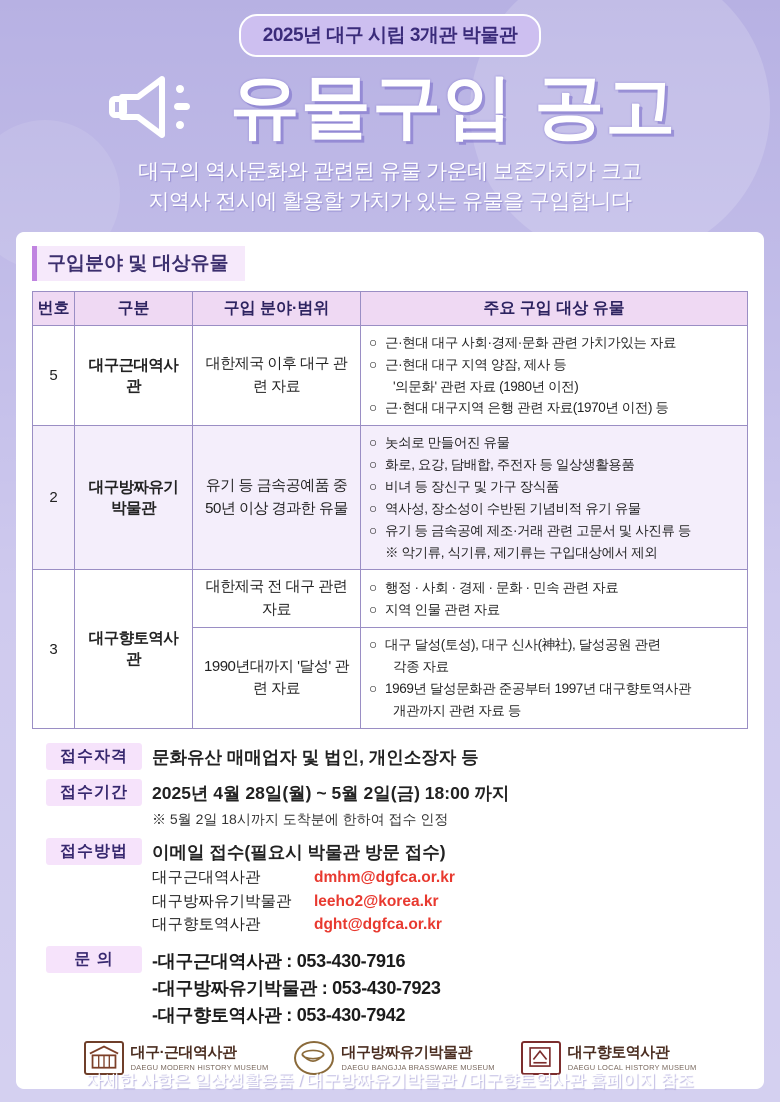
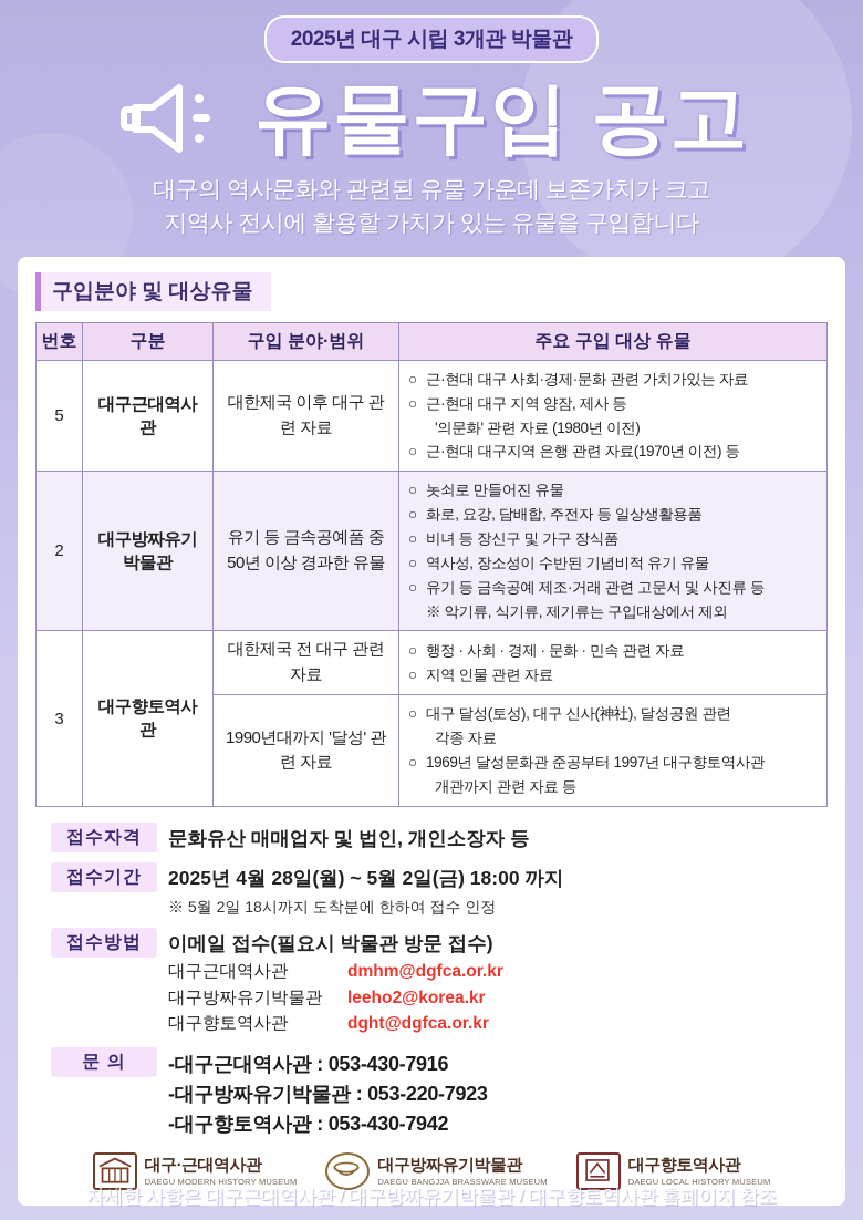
  2025년 대구 시립 3개관 박물관
  유물구입 공고
  대구의 역사문화와 관련된 유물 가운데 보존가치가 크고
  지역사 전시에 활용할 가치가 있는 유물을 구입합니다
  구입분야 및 대상유물
  번호	구분	구입 분야·범위	주요 구입 대상 유물
  5	대구근대역사관	대한제국 이후 대구 관련 자료	○ 근·현대 대구 사회·경제·문화 관련 가치가있는 자료 ○ 근·현대 대구 지역 양잠, 제사 등 '의문화' 관련 자료 (1980년 이전) ○ 근·현대 대구지역 은행 관련 자료(1970년 이전) 등
  2	대구방짜유기 박물관	유기 등 금속공예품 중 50년 이상 경과한 유물	○ 놋쇠로 만들어진 유물 ○ 화로, 요강, 담배합, 주전자 등 일상생활용품 ○ 비녀 등 장신구 및 가구 장식품 ○ 역사성, 장소성이 수반된 기념비적 유기 유물 ○ 유기 등 금속공예 제조·거래 관련 고문서 및 사진류 등 ※ 악기류, 식기류, 제기류는 구입대상에서 제외
  3	대구향토역사관	대한제국 전 대구 관련 자료	○ 행정 · 사회 · 경제 · 문화 · 민속 관련 자료 ○ 지역 인물 관련 자료
  1990년대까지 '달성' 관련 자료	○ 대구 달성(토성), 대구 신사(神社), 달성공원 관련 각종 자료 ○ 1969년 달성문화관 준공부터 1997년 대구향토역사관 개관까지 관련 자료 등
  접수자격
  문화유산 매매업자 및 법인, 개인소장자 등
  접수기간
  2025년 4월 28일(월) ~ 5월 2일(금) 18:00 까지
  ※ 5월 2일 18시까지 도착분에 한하여 접수 인정
  접수방법
  이메일 접수(필요시 박물관 방문 접수)
  대구근대역사관 dmhm@dgfca.or.kr
  대구방짜유기박물관 leeho2@korea.kr
  대구향토역사관 dght@dgfca.or.kr
  문 의
  -대구근대역사관 : 053-430-7916
- -대구방짜유기박물관 : 053-430-7923
+ -대구방짜유기박물관 : 053-220-7923
  -대구향토역사관 : 053-430-7942
  대구·근대역사관
  DAEGU MODERN HISTORY MUSEUM
  대구방짜유기박물관
  DAEGU BANGJJA BRASSWARE MUSEUM
  대구향토역사관
  DAEGU LOCAL HISTORY MUSEUM
- 자세한 사항은 일상생활용품 / 대구방짜유기박물관 / 대구향토역사관 홈페이지 참조
+ 자세한 사항은 대구근대역사관 / 대구방짜유기박물관 / 대구향토역사관 홈페이지 참조
